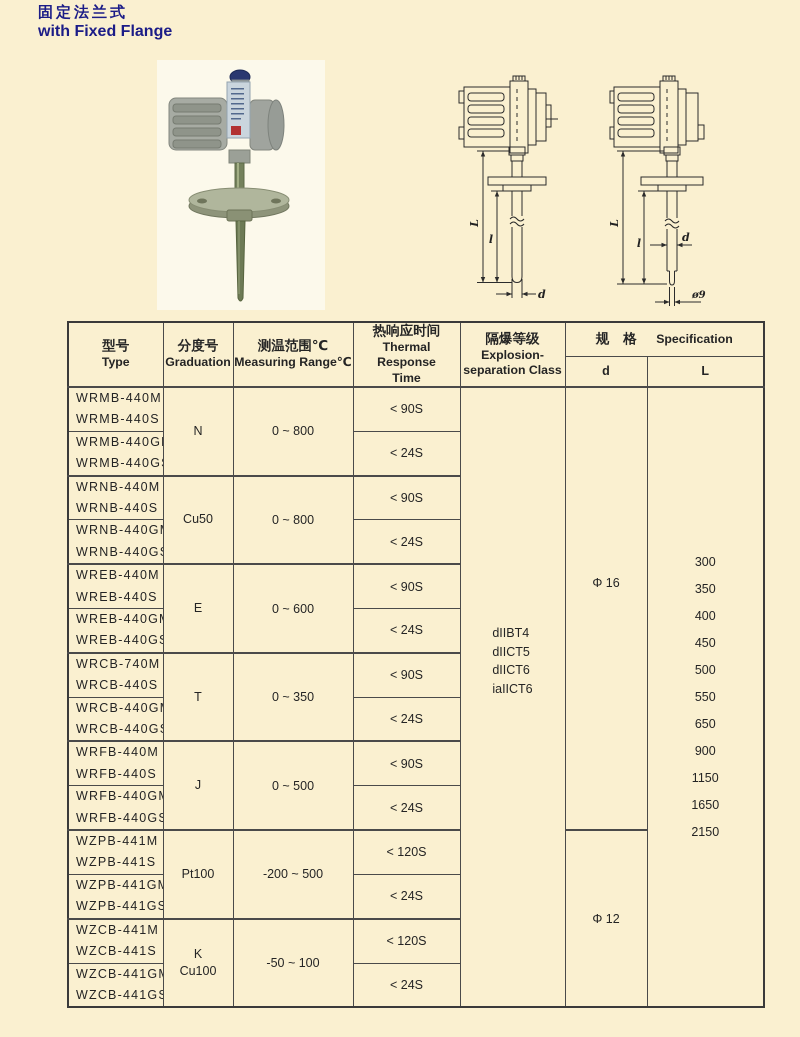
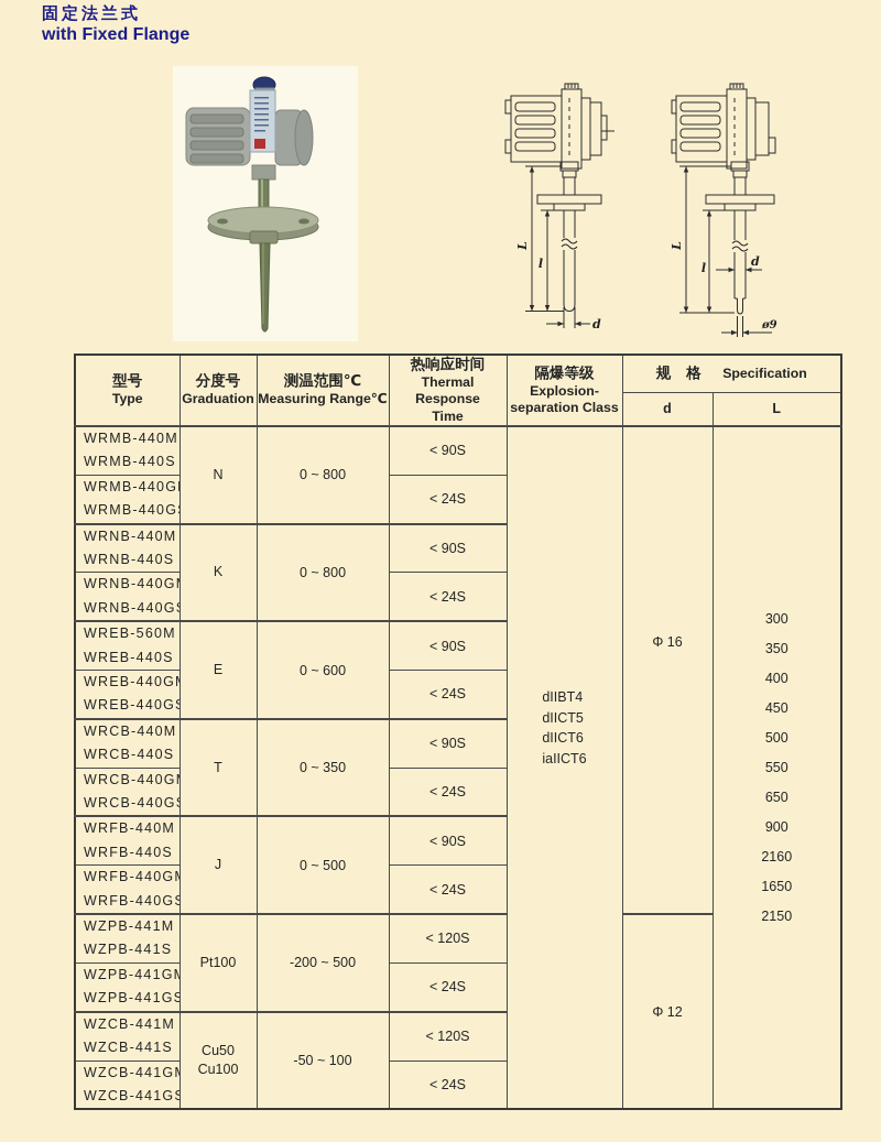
  固定法兰式
  with Fixed Flange
  l
  d
  l
  d
  ø9
  型号 Type	分度号 Graduation	测温范围℃ Measuring Range℃	热响应时间 Thermal Response Time	隔爆等级 Explosion- separation Class	规格 Specification
  d	L
- WRMB-440MWRMB-440S	N	0 ~ 800	< 90S	dIIBT4 dIICT5 dIICT6 iaIICT6	Φ 16	300350 400450 500550 650900 11501650 2150
+ WRMB-440MWRMB-440S	N	0 ~ 800	< 90S	dIIBT4 dIICT5 dIICT6 iaIICT6	Φ 16	300350 400450 500550 650900 21601650 2150
  WRMB-440GWRMB-440G	< 24S
- WRNB-440MWRNB-440S	Cu50	0 ~ 800	< 90S
+ WRNB-440MWRNB-440S	K	0 ~ 800	< 90S
  WRNB-440GWRNB-440G	< 24S
- WREB-440MWREB-440S	E	0 ~ 600	< 90S
+ WREB-560MWREB-440S	E	0 ~ 600	< 90S
  WREB-440GWREB-440G	< 24S
- WRCB-740MWRCB-440S	T	0 ~ 350	< 90S
+ WRCB-440MWRCB-440S	T	0 ~ 350	< 90S
  WRCB-440GWRCB-440G	< 24S
  WRFB-440MWRFB-440S	J	0 ~ 500	< 90S
  WRFB-440GWRFB-440G	< 24S
  WZPB-441MWZPB-441S	Pt100	-200 ~ 500	< 120S	Φ 12
  WZPB-441GWZPB-441GS	< 24S
- WZCB-441MWZCB-441S	KCu100	-50 ~ 100	< 120S
+ WZCB-441MWZCB-441S	Cu50Cu100	-50 ~ 100	< 120S
  WZCB-441GWZCB-441G	< 24S
